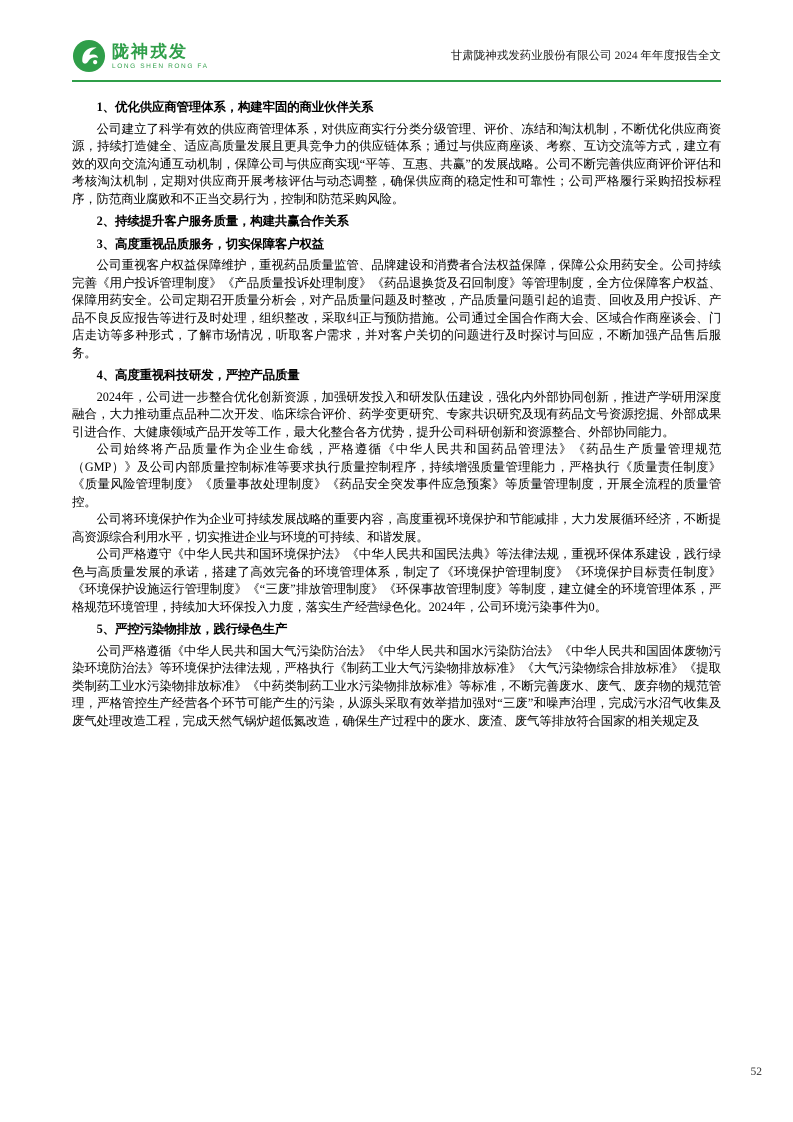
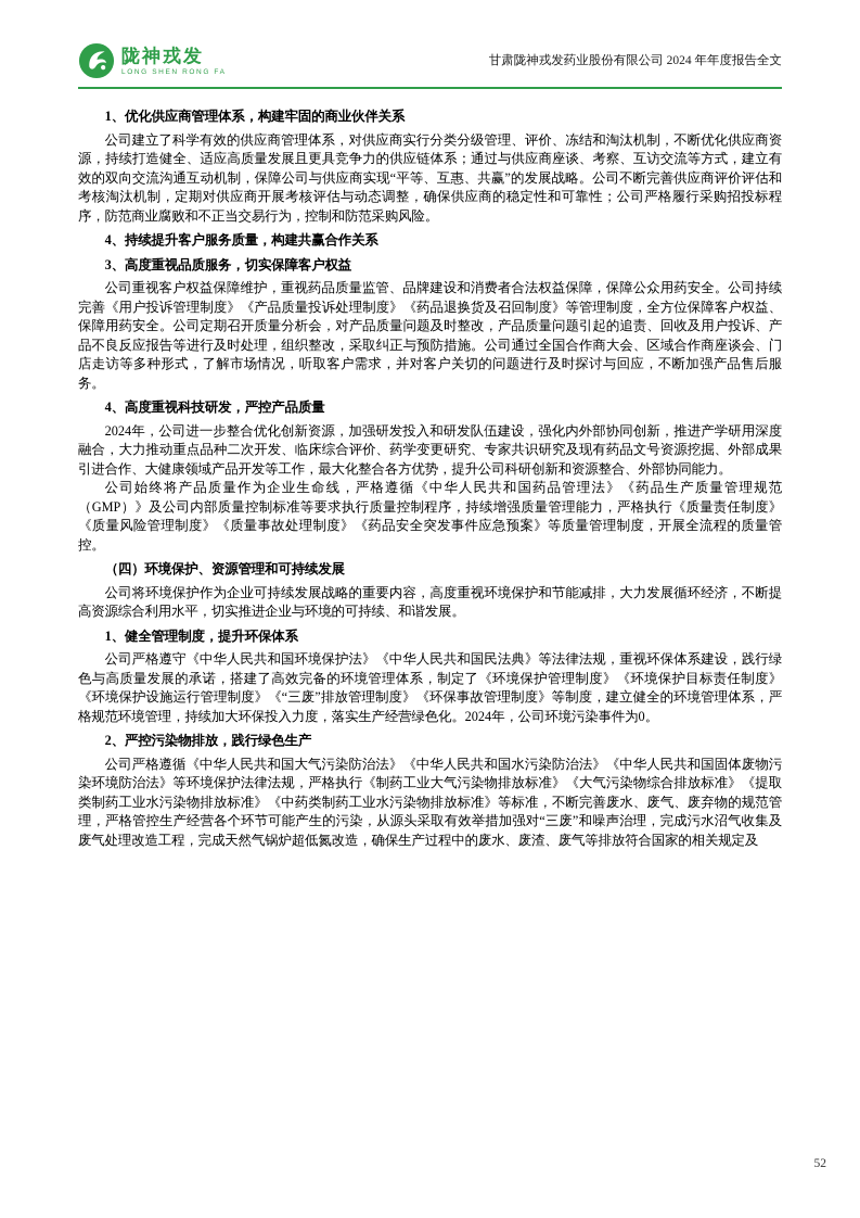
  陇神戎发
  甘肃陇神戎发药业股份有限公司 2024 年年度报告全文
  1、优化供应商管理体系，构建牢固的商业伙伴关系
  公司建立了科学有效的供应商管理体系，对供应商实行分类分级管理、评价、冻结和淘汰机制，不断优化供应商资源，持续打造健全、适应高质量发展且更具竞争力的供应链体系；通过与供应商座谈、考察、互访交流等方式，建立有效的双向交流沟通互动机制，保障公司与供应商实现“平等、互惠、共赢”的发展战略。公司不断完善供应商评价评估和考核淘汰机制，定期对供应商开展考核评估与动态调整，确保供应商的稳定性和可靠性；公司严格履行采购招投标程序，防范商业腐败和不正当交易行为，控制和防范采购风险。
- 2、持续提升客户服务质量，构建共赢合作关系
+ 4、持续提升客户服务质量，构建共赢合作关系
  3、高度重视品质服务，切实保障客户权益
  公司重视客户权益保障维护，重视药品质量监管、品牌建设和消费者合法权益保障，保障公众用药安全。公司持续完善《用户投诉管理制度》《产品质量投诉处理制度》《药品退换货及召回制度》等管理制度，全方位保障客户权益、保障用药安全。公司定期召开质量分析会，对产品质量问题及时整改，产品质量问题引起的追责、回收及用户投诉、产品不良反应报告等进行及时处理，组织整改，采取纠正与预防措施。公司通过全国合作商大会、区域合作商座谈会、门店走访等多种形式，了解市场情况，听取客户需求，并对客户关切的问题进行及时探讨与回应，不断加强产品售后服务。
  4、高度重视科技研发，严控产品质量
  2024年，公司进一步整合优化创新资源，加强研发投入和研发队伍建设，强化内外部协同创新，推进产学研用深度融合，大力推动重点品种二次开发、临床综合评价、药学变更研究、专家共识研究及现有药品文号资源挖掘、外部成果引进合作、大健康领域产品开发等工作，最大化整合各方优势，提升公司科研创新和资源整合、外部协同能力。
  公司始终将产品质量作为企业生命线，严格遵循《中华人民共和国药品管理法》《药品生产质量管理规范（GMP）》及公司内部质量控制标准等要求执行质量控制程序，持续增强质量管理能力，严格执行《质量责任制度》《质量风险管理制度》《质量事故处理制度》《药品安全突发事件应急预案》等质量管理制度，开展全流程的质量管控。
+ （四）环境保护、资源管理和可持续发展
  公司将环境保护作为企业可持续发展战略的重要内容，高度重视环境保护和节能减排，大力发展循环经济，不断提高资源综合利用水平，切实推进企业与环境的可持续、和谐发展。
+ 1、健全管理制度，提升环保体系
  公司严格遵守《中华人民共和国环境保护法》《中华人民共和国民法典》等法律法规，重视环保体系建设，践行绿色与高质量发展的承诺，搭建了高效完备的环境管理体系，制定了《环境保护管理制度》《环境保护目标责任制度》《环境保护设施运行管理制度》《“三废”排放管理制度》《环保事故管理制度》等制度，建立健全的环境管理体系，严格规范环境管理，持续加大环保投入力度，落实生产经营绿色化。2024年，公司环境污染事件为0。
- 5、严控污染物排放，践行绿色生产
+ 2、严控污染物排放，践行绿色生产
  公司严格遵循《中华人民共和国大气污染防治法》《中华人民共和国水污染防治法》《中华人民共和国固体废物污染环境防治法》等环境保护法律法规，严格执行《制药工业大气污染物排放标准》《大气污染物综合排放标准》《提取类制药工业水污染物排放标准》《中药类制药工业水污染物排放标准》等标准，不断完善废水、废气、废弃物的规范管理，严格管控生产经营各个环节可能产生的污染，从源头采取有效举措加强对“三废”和噪声治理，完成污水沼气收集及废气处理改造工程，完成天然气锅炉超低氮改造，确保生产过程中的废水、废渣、废气等排放符合国家的相关规定及
  52
